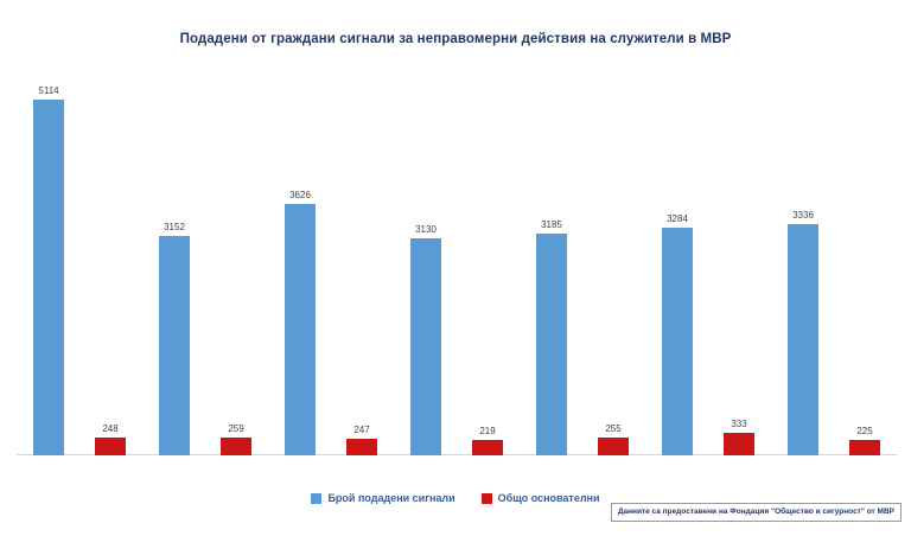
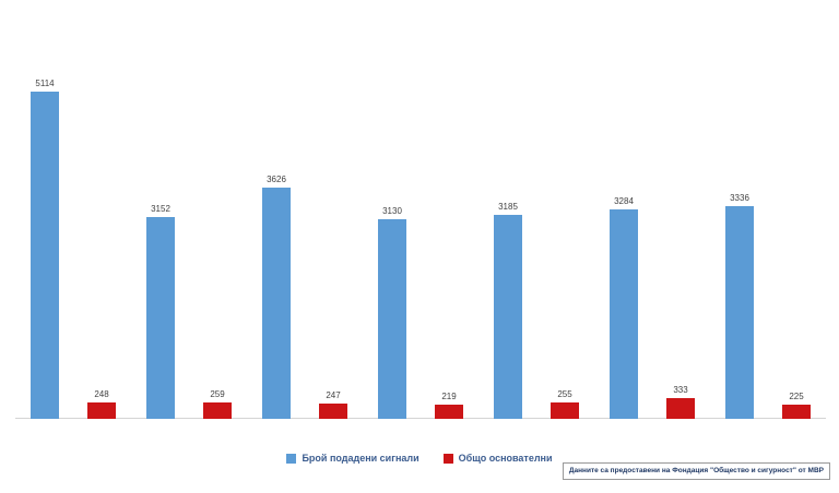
- Подадени от граждани сигнали за неправомерни действия на служители в МВР
  5114
  248
  3152
  259
  3626
  247
  3130
  219
  3185
  255
  3284
  333
  3336
  225
  Брой подадени сигнали
  Общо основателни
